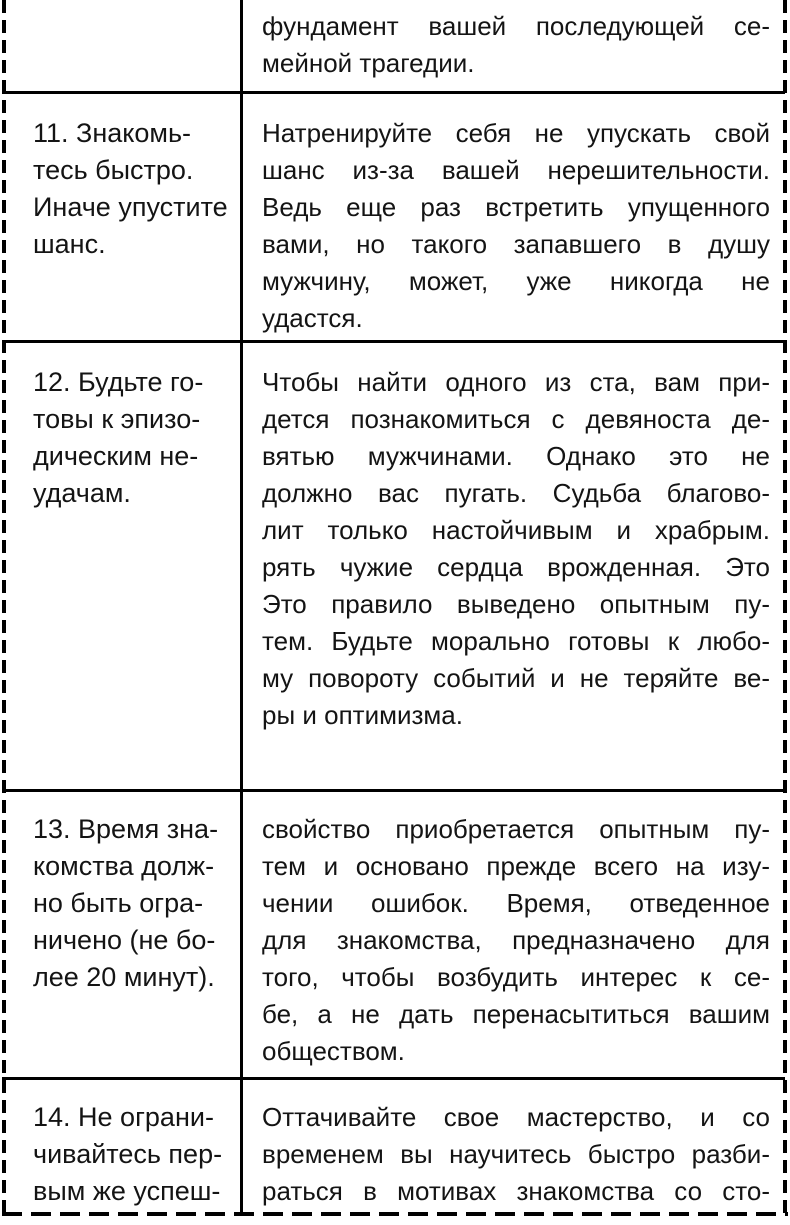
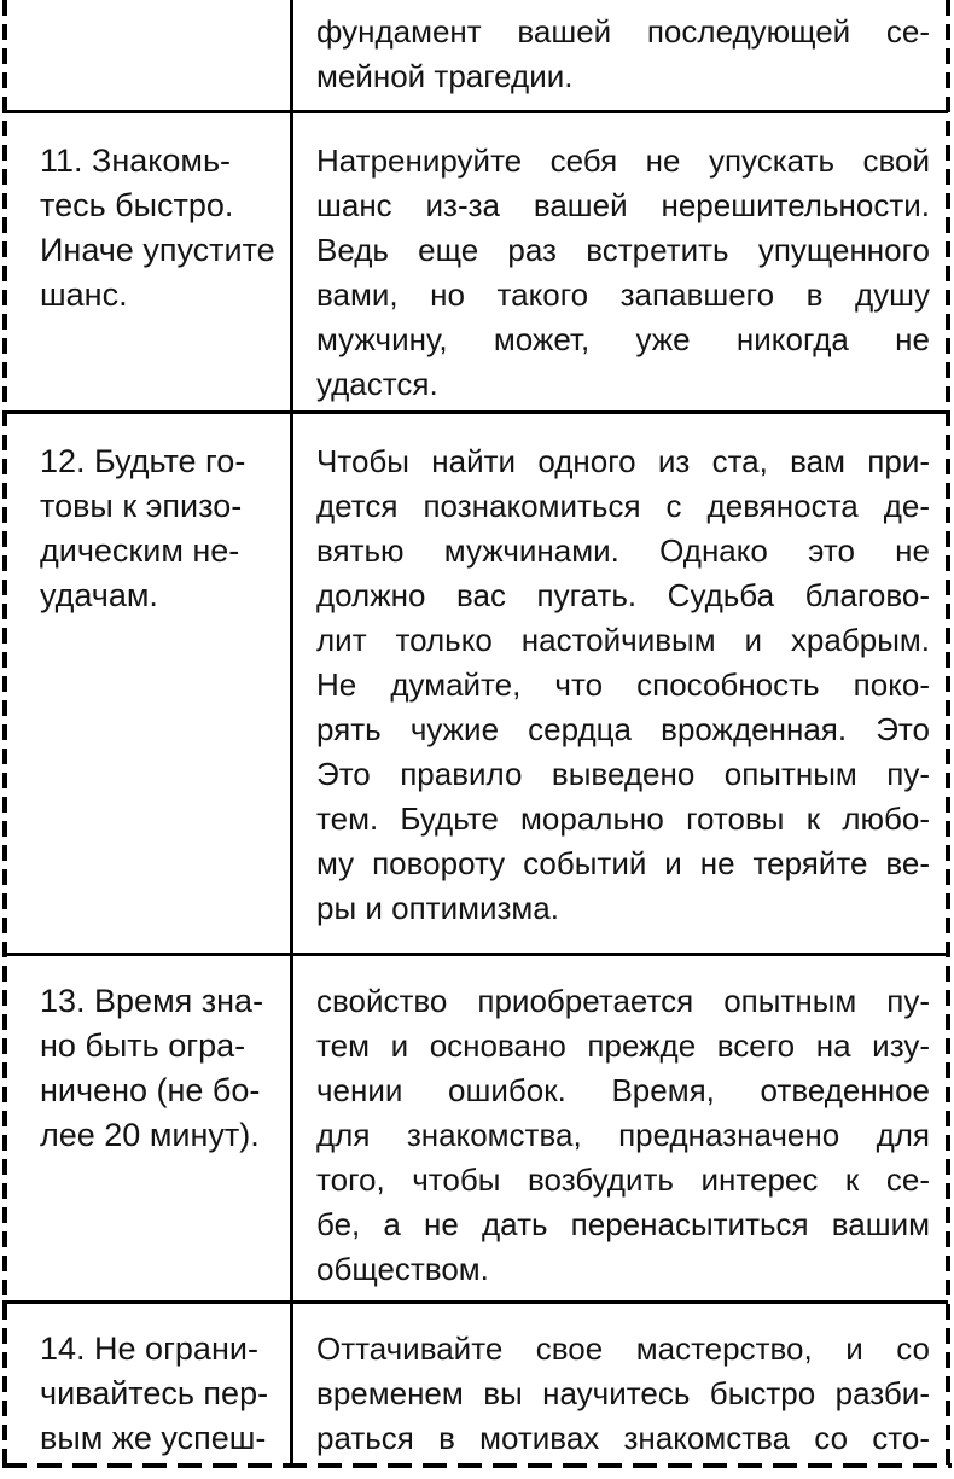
  фундамент вашей последующей се-
  мейной трагедии.
  11. Знакомь-
  тесь быстро.
  Иначе упустите
  шанс.
  Натренируйте себя не упускать свой
  шанс из-за вашей нерешительности.
  Ведь еще раз встретить упущенного
  вами, но такого запавшего в душу
  мужчину, может, уже никогда не
  удастся.
  12. Будьте го-
  товы к эпизо-
  дическим не-
  удачам.
  Чтобы найти одного из ста, вам при-
  дется познакомиться с девяноста де-
  вятью мужчинами. Однако это не
  должно вас пугать. Судьба благово-
  лит только настойчивым и храбрым.
+ Не думайте, что способность поко-
  рять чужие сердца врожденная. Это
  Это правило выведено опытным пу-
  тем. Будьте морально готовы к любо-
  му повороту событий и не теряйте ве-
  ры и оптимизма.
  13. Время зна-
- комства долж-
  но быть огра-
  ничено (не бо-
  лее 20 минут).
  свойство приобретается опытным пу-
  тем и основано прежде всего на изу-
  чении ошибок. Время, отведенное
  для знакомства, предназначено для
  того, чтобы возбудить интерес к се-
  бе, а не дать перенасытиться вашим
  обществом.
  14. Не ограни-
  чивайтесь пер-
  вым же успеш-
  Оттачивайте свое мастерство, и со
  временем вы научитесь быстро разби-
  раться в мотивах знакомства со сто-
